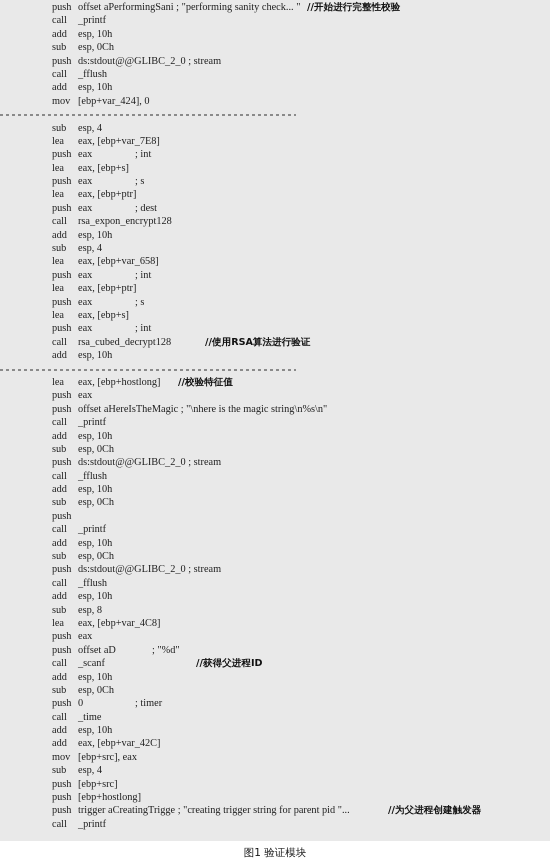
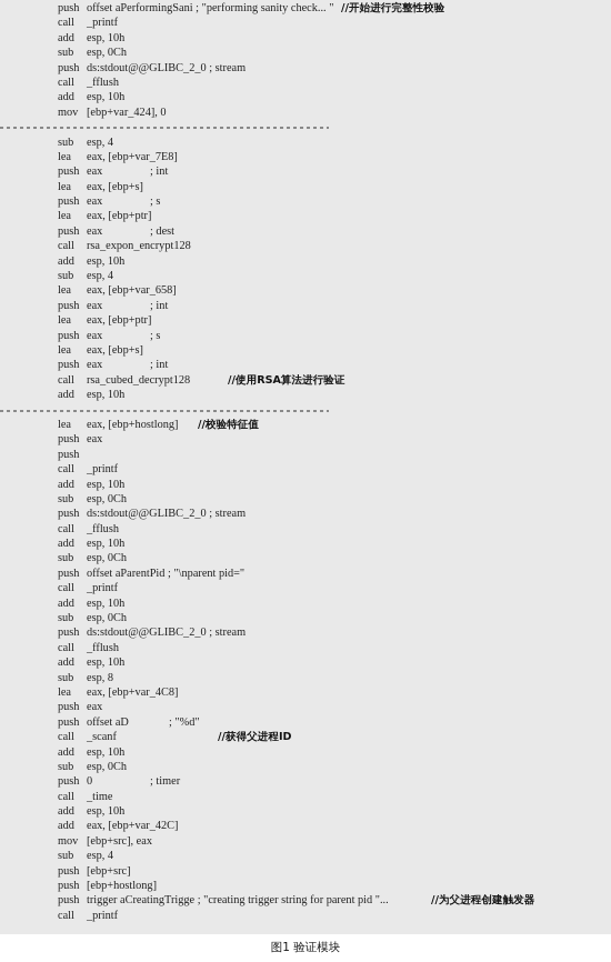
  push
  offset aPerformingSani ; "performing sanity check... "
  //开始进行完整性校验
  call
  _printf
  add
  esp, 10h
  sub
  esp, 0Ch
  push
  ds:stdout@@GLIBC_2_0 ; stream
  call
  _fflush
  add
  esp, 10h
  mov
  [ebp+var_424], 0
  sub
  esp, 4
  lea
  eax, [ebp+var_7E8]
  push
  eax
  ; int
  lea
  eax, [ebp+s]
  push
  eax
  ; s
  lea
  eax, [ebp+ptr]
  push
  eax
  ; dest
  call
  rsa_expon_encrypt128
  add
  esp, 10h
  sub
  esp, 4
  lea
  eax, [ebp+var_658]
  push
  eax
  ; int
  lea
  eax, [ebp+ptr]
  push
  eax
  ; s
  lea
  eax, [ebp+s]
  push
  eax
  ; int
  call
  rsa_cubed_decrypt128
  //使用RSA算法进行验证
  add
  esp, 10h
  lea
  eax, [ebp+hostlong]
  //校验特征值
  push
  eax
  push
- offset aHereIsTheMagic ; "\nhere is the magic string\n%s\n"
  call
  _printf
  add
  esp, 10h
  sub
  esp, 0Ch
  push
  ds:stdout@@GLIBC_2_0 ; stream
  call
  _fflush
  add
  esp, 10h
  sub
  esp, 0Ch
  push
+ offset aParentPid ; "\nparent pid="
  call
  _printf
  add
  esp, 10h
  sub
  esp, 0Ch
  push
  ds:stdout@@GLIBC_2_0 ; stream
  call
  _fflush
  add
  esp, 10h
  sub
  esp, 8
  lea
  eax, [ebp+var_4C8]
  push
  eax
  push
  offset aD
  ; "%d"
  call
  _scanf
  //获得父进程ID
  add
  esp, 10h
  sub
  esp, 0Ch
  push
  0
  ; timer
  call
  _time
  add
  esp, 10h
  add
  eax, [ebp+var_42C]
  mov
  [ebp+src], eax
  sub
  esp, 4
  push
  [ebp+src]
  push
  [ebp+hostlong]
  push
  trigger aCreatingTrigge ; "creating trigger string for parent pid "...
  //为父进程创建触发器
  call
  _printf
  图1 验证模块
